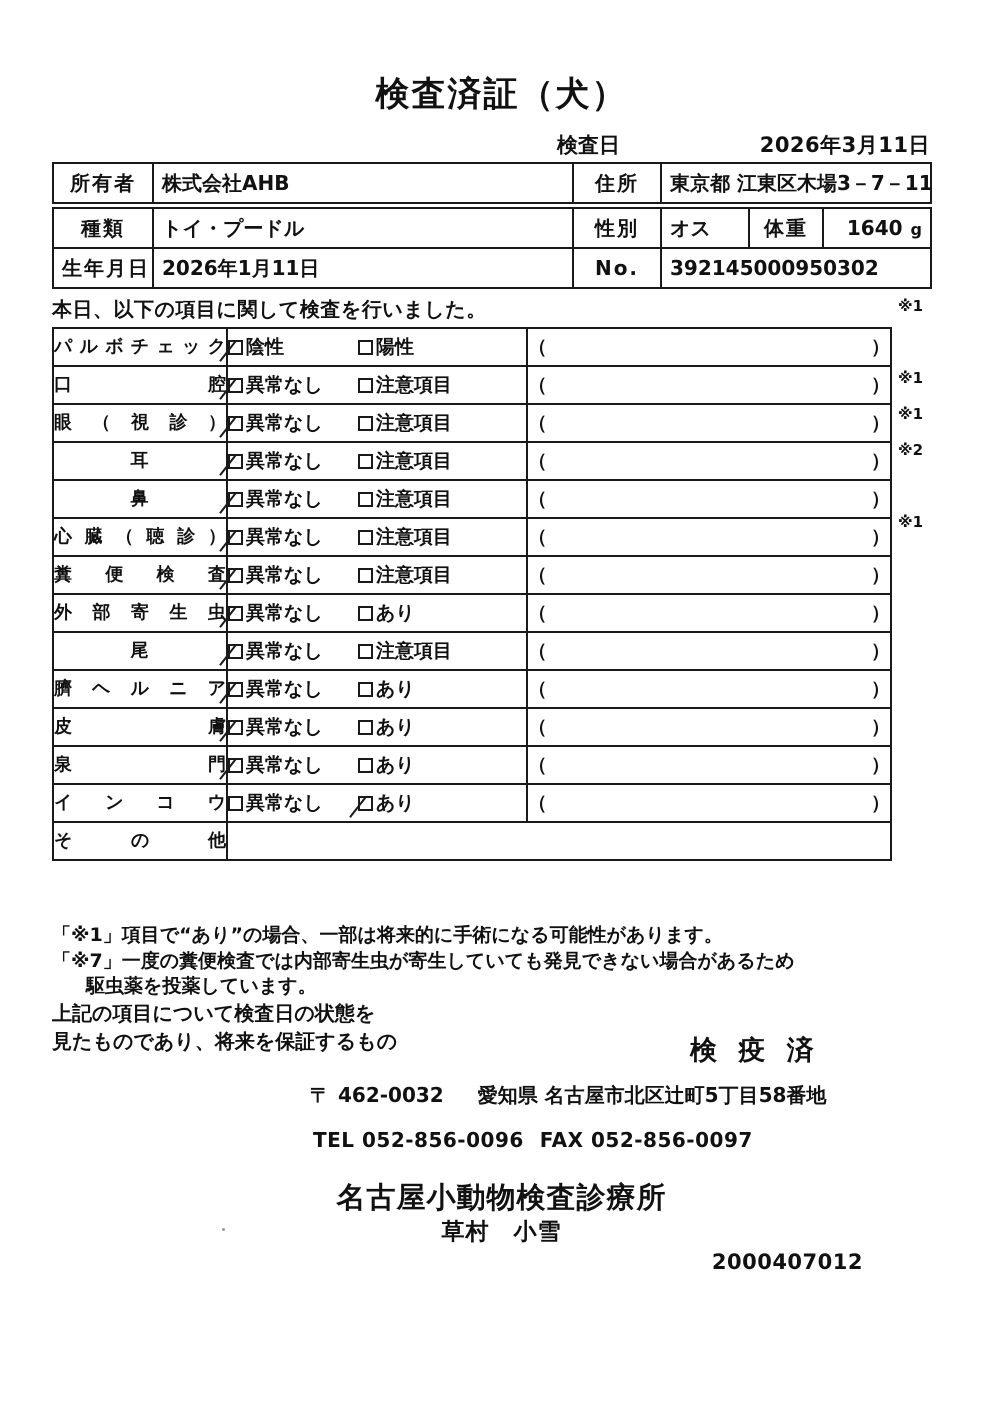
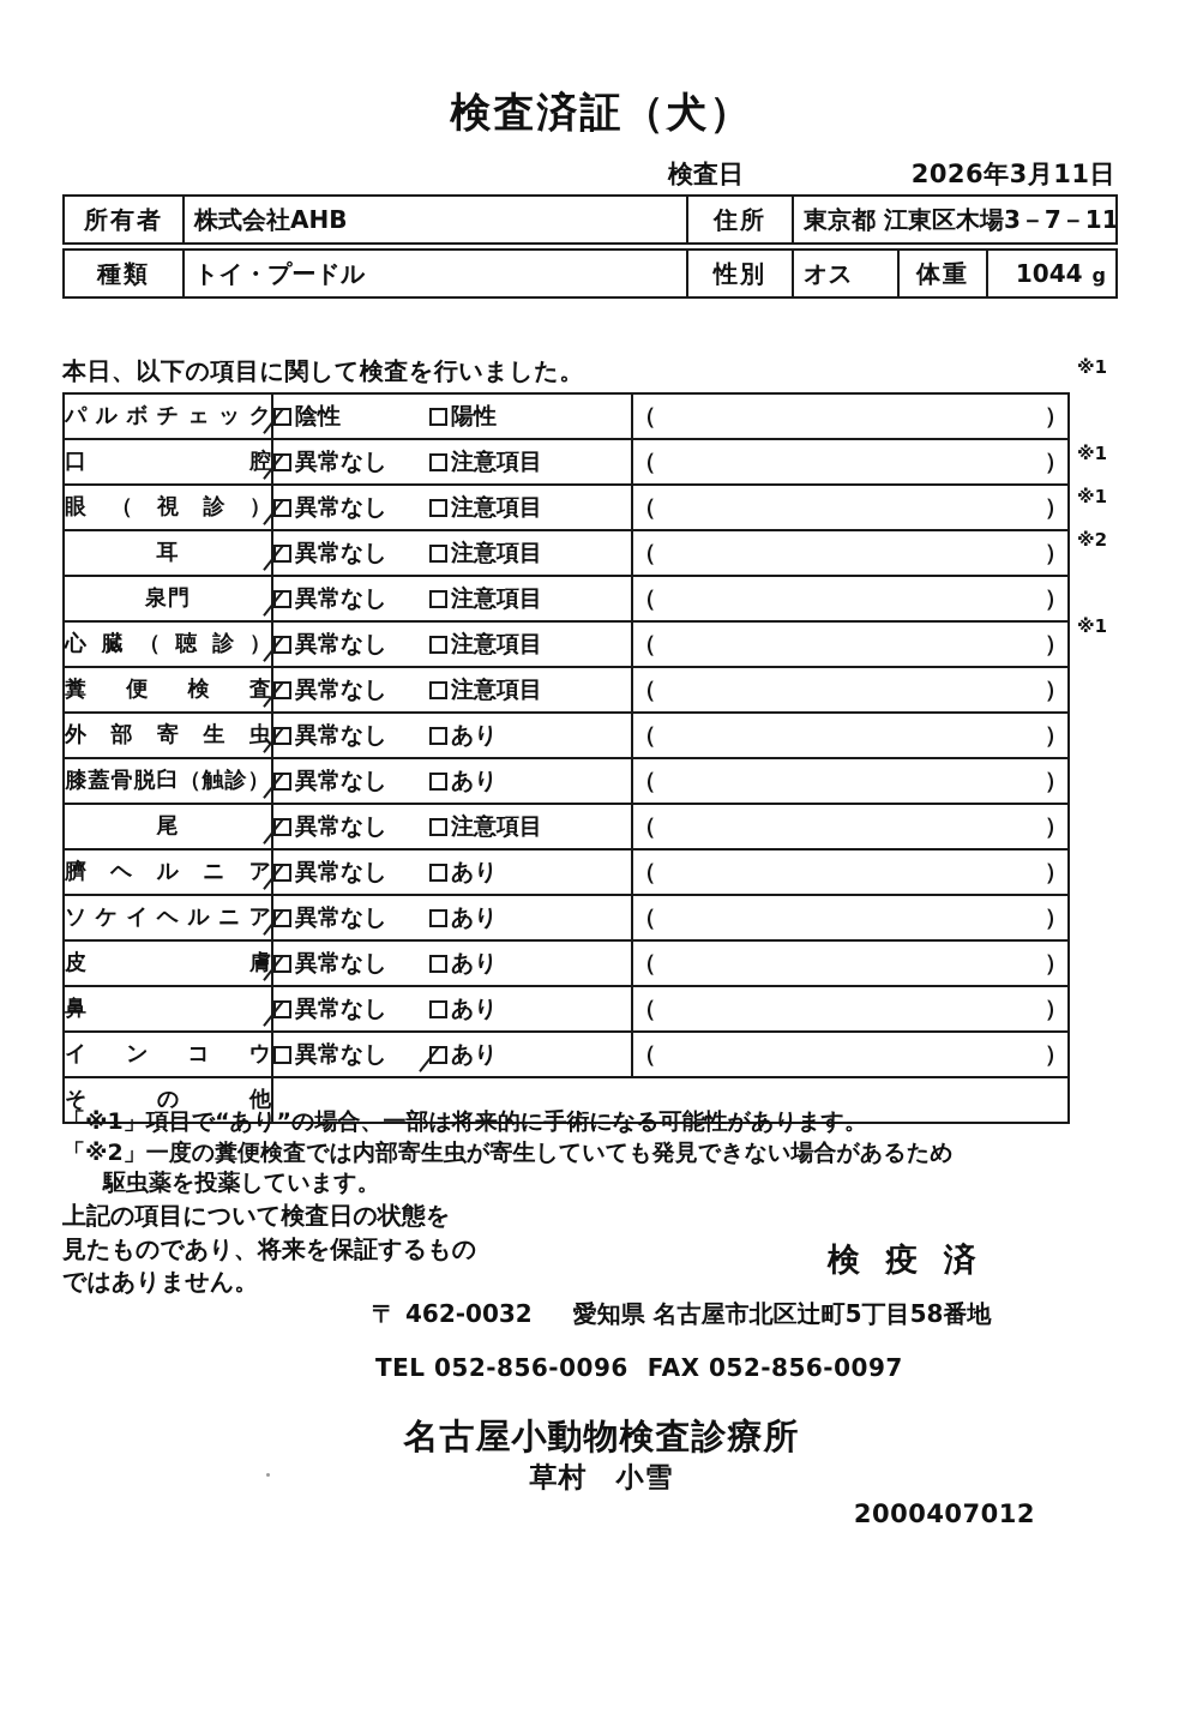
  検査済証（犬）
  検査日
  2026年3月11日
  所有者	株式会社AHB	住所	東京都 江東区木場3－7－11
- 種類	トイ・プードル	性別	オス	体重	1640 g
+ 種類	トイ・プードル	性別	オス	体重	1044 g
- 生年月日	2026年1月11日	No.	392145000950302
  本日、以下の項目に関して検査を行いました。
  パルボチェック	陰性 陽性	（ ）
  口腔	異常なし 注意項目	（ ）
  眼（視診）	異常なし 注意項目	（ ）
  耳	異常なし 注意項目	（ ）
- 鼻	異常なし 注意項目	（ ）
+ 泉門	異常なし 注意項目	（ ）
  心臓（聴診）	異常なし 注意項目	（ ）
  糞便検査	異常なし 注意項目	（ ）
  外部寄生虫	異常なし あり	（ ）
+ 膝蓋骨脱臼（触診）	異常なし あり	（ ）
  尾	異常なし 注意項目	（ ）
  臍ヘルニア	異常なし あり	（ ）
+ ソケイヘルニア	異常なし あり	（ ）
  皮膚	異常なし あり	（ ）
- 泉門	異常なし あり	（ ）
+ 鼻	異常なし あり	（ ）
  インコウ	異常なし あり	（ ）
  その他
  ※1
  ※1
  ※1
  ※2
  ※1
  「※1」項目で“あり”の場合、一部は将来的に手術になる可能性があります。
- 「※7」一度の糞便検査では内部寄生虫が寄生していても発見できない場合があるため
+ 「※2」一度の糞便検査では内部寄生虫が寄生していても発見できない場合があるため
  駆虫薬を投薬しています。
  上記の項目について検査日の状態を
  見たものであり、将来を保証するもの
+ ではありません。
  検 疫 済
  〒 462-0032 愛知県 名古屋市北区辻町5丁目58番地
  TEL 052-856-0096 FAX 052-856-0097
  名古屋小動物検査診療所
  草村 小雪
  2000407012
